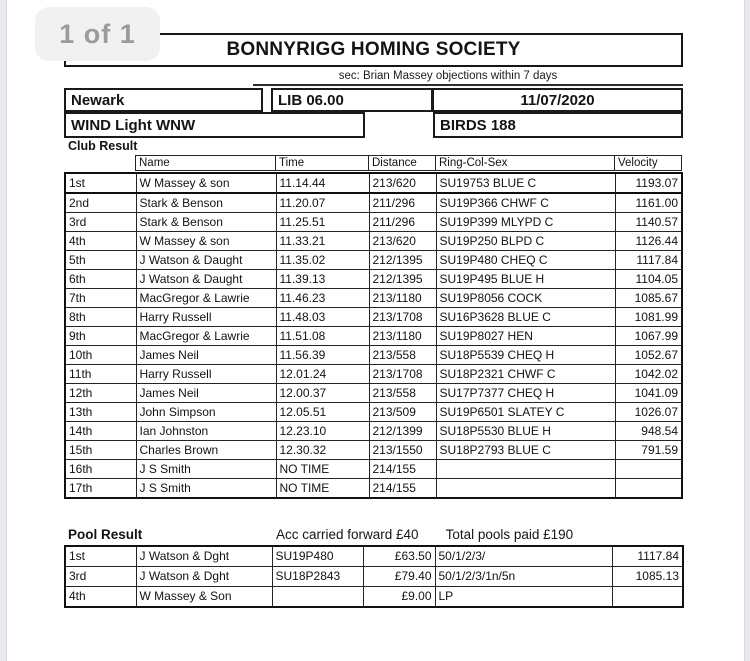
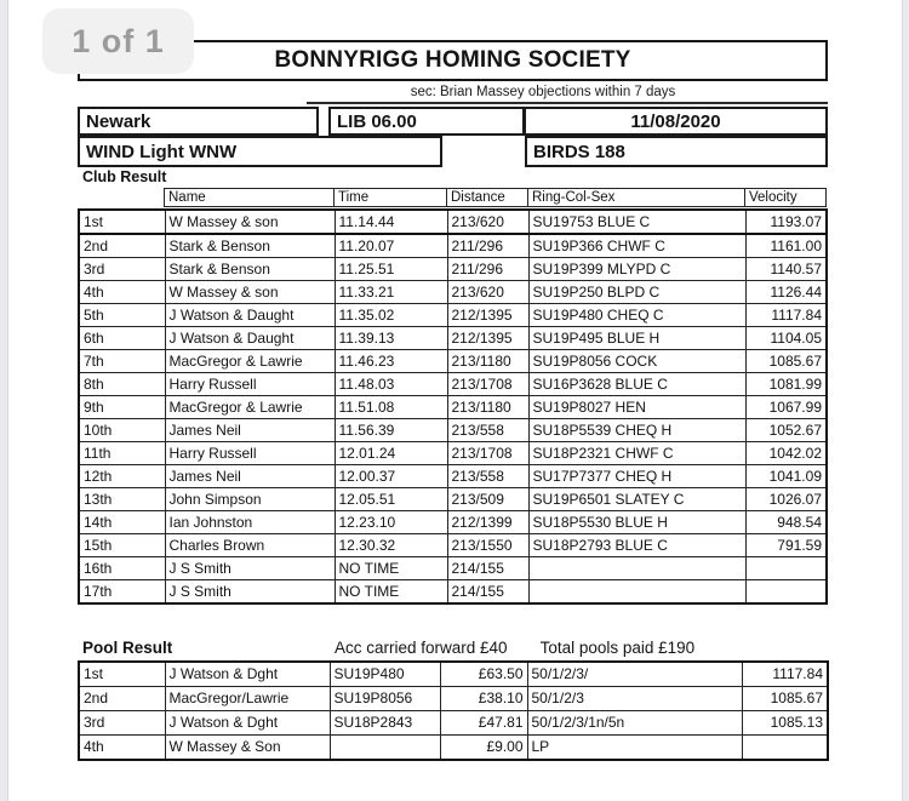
  1 of 1
  BONNYRIGG HOMING SOCIETY
  sec: Brian Massey objections within 7 days
  Newark
  LIB 06.00
- 11/07/2020
+ 11/08/2020
  WIND Light WNW
  BIRDS 188
  Club Result
  Name	Time	Distance	Ring-Col-Sex	Velocity
  1st	W Massey & son	11.14.44	213/620	SU19753 BLUE C	1193.07
  2nd	Stark & Benson	11.20.07	211/296	SU19P366 CHWF C	1161.00
  3rd	Stark & Benson	11.25.51	211/296	SU19P399 MLYPD C	1140.57
  4th	W Massey & son	11.33.21	213/620	SU19P250 BLPD C	1126.44
  5th	J Watson & Daught	11.35.02	212/1395	SU19P480 CHEQ C	1117.84
  6th	J Watson & Daught	11.39.13	212/1395	SU19P495 BLUE H	1104.05
  7th	MacGregor & Lawrie	11.46.23	213/1180	SU19P8056 COCK	1085.67
  8th	Harry Russell	11.48.03	213/1708	SU16P3628 BLUE C	1081.99
  9th	MacGregor & Lawrie	11.51.08	213/1180	SU19P8027 HEN	1067.99
  10th	James Neil	11.56.39	213/558	SU18P5539 CHEQ H	1052.67
  11th	Harry Russell	12.01.24	213/1708	SU18P2321 CHWF C	1042.02
  12th	James Neil	12.00.37	213/558	SU17P7377 CHEQ H	1041.09
  13th	John Simpson	12.05.51	213/509	SU19P6501 SLATEY C	1026.07
  14th	Ian Johnston	12.23.10	212/1399	SU18P5530 BLUE H	948.54
  15th	Charles Brown	12.30.32	213/1550	SU18P2793 BLUE C	791.59
  16th	J S Smith	NO TIME	214/155
  17th	J S Smith	NO TIME	214/155
  Pool Result
  Acc carried forward £40
  Total pools paid £190
  1st	J Watson & Dght	SU19P480	£63.50	50/1/2/3/	1117.84
+ 2nd	MacGregor/Lawrie	SU19P8056	£38.10	50/1/2/3	1085.67
- 3rd	J Watson & Dght	SU18P2843	£79.40	50/1/2/3/1n/5n	1085.13
+ 3rd	J Watson & Dght	SU18P2843	£47.81	50/1/2/3/1n/5n	1085.13
  4th	W Massey & Son		£9.00	LP
